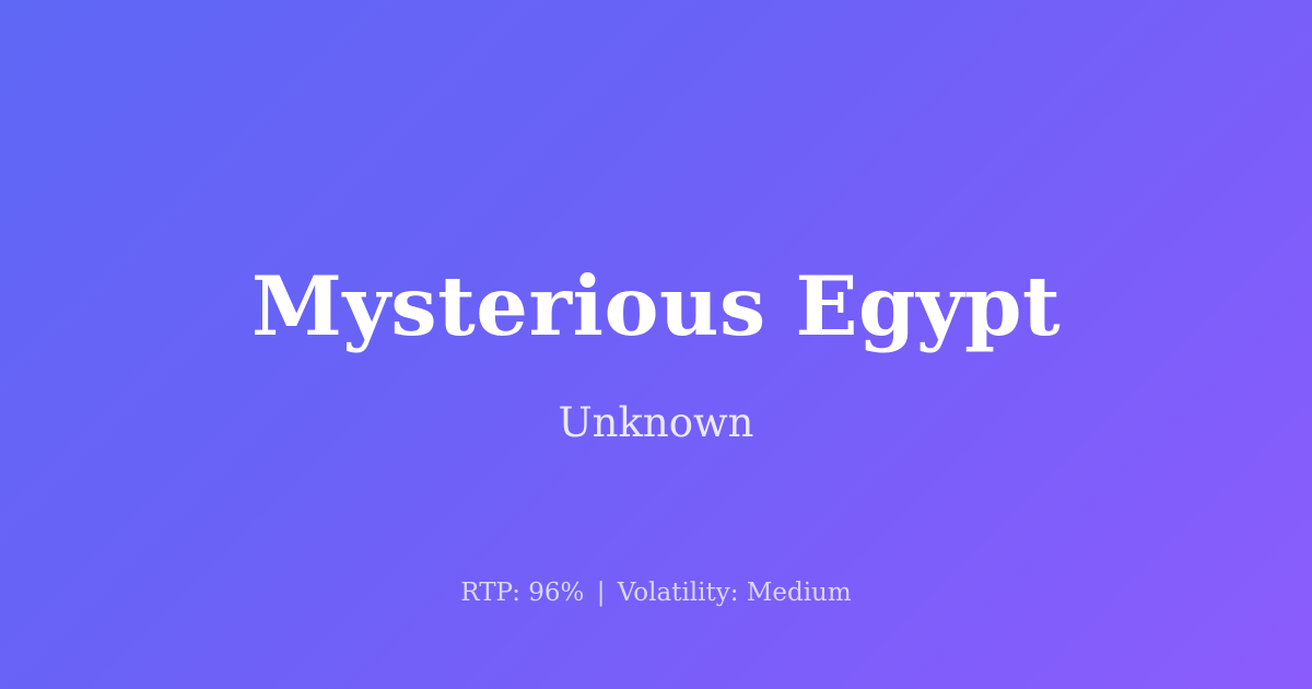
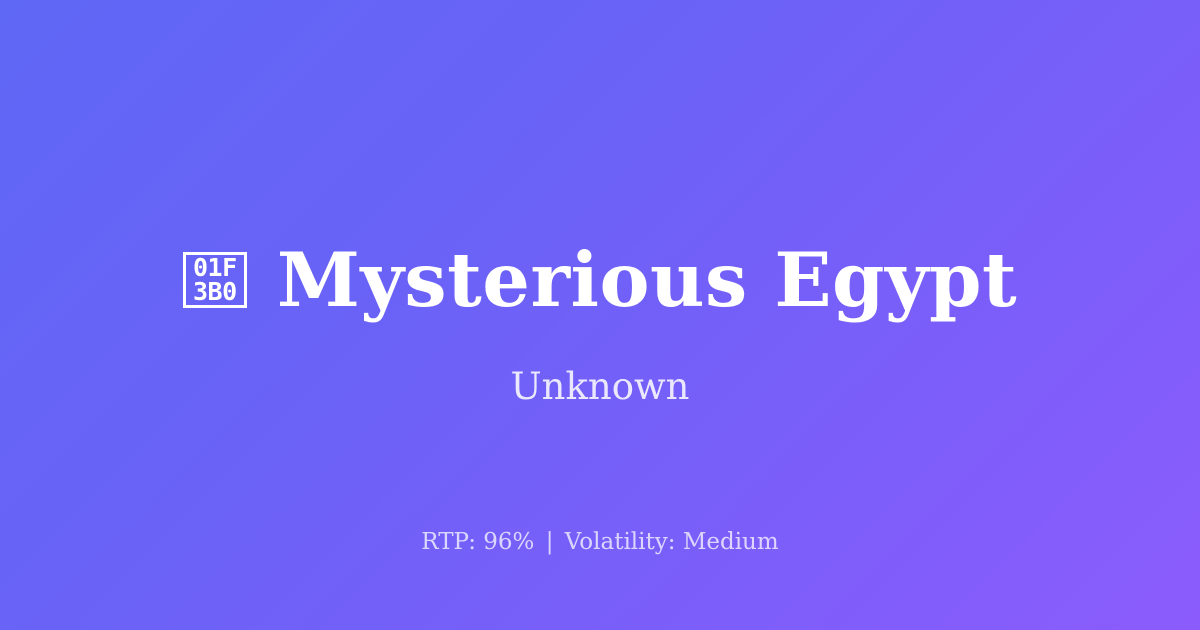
+ 01F
+ 3B0
  Mysterious Egypt
  Unknown
  RTP: 96% | Volatility: Medium
